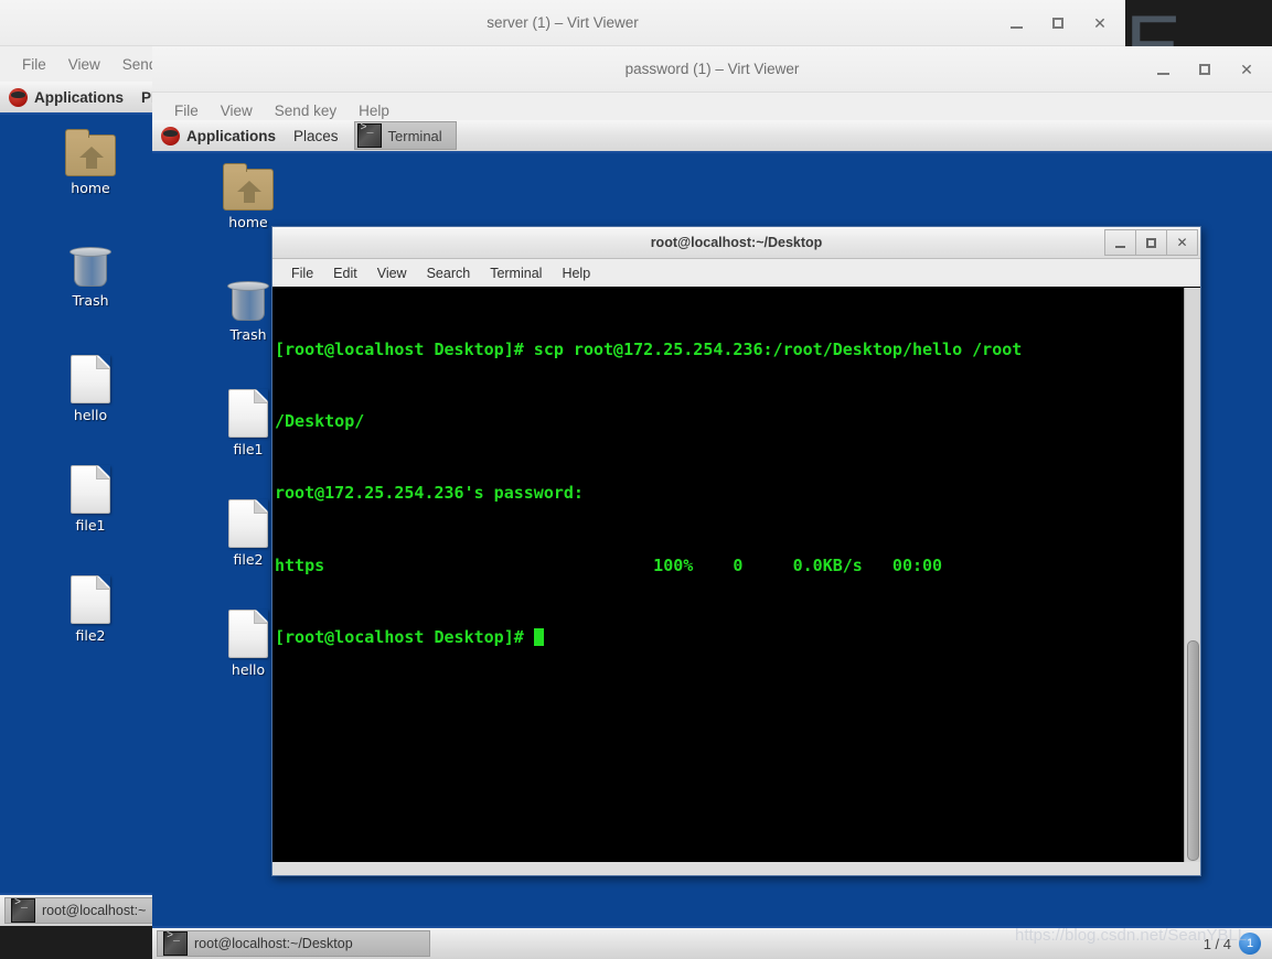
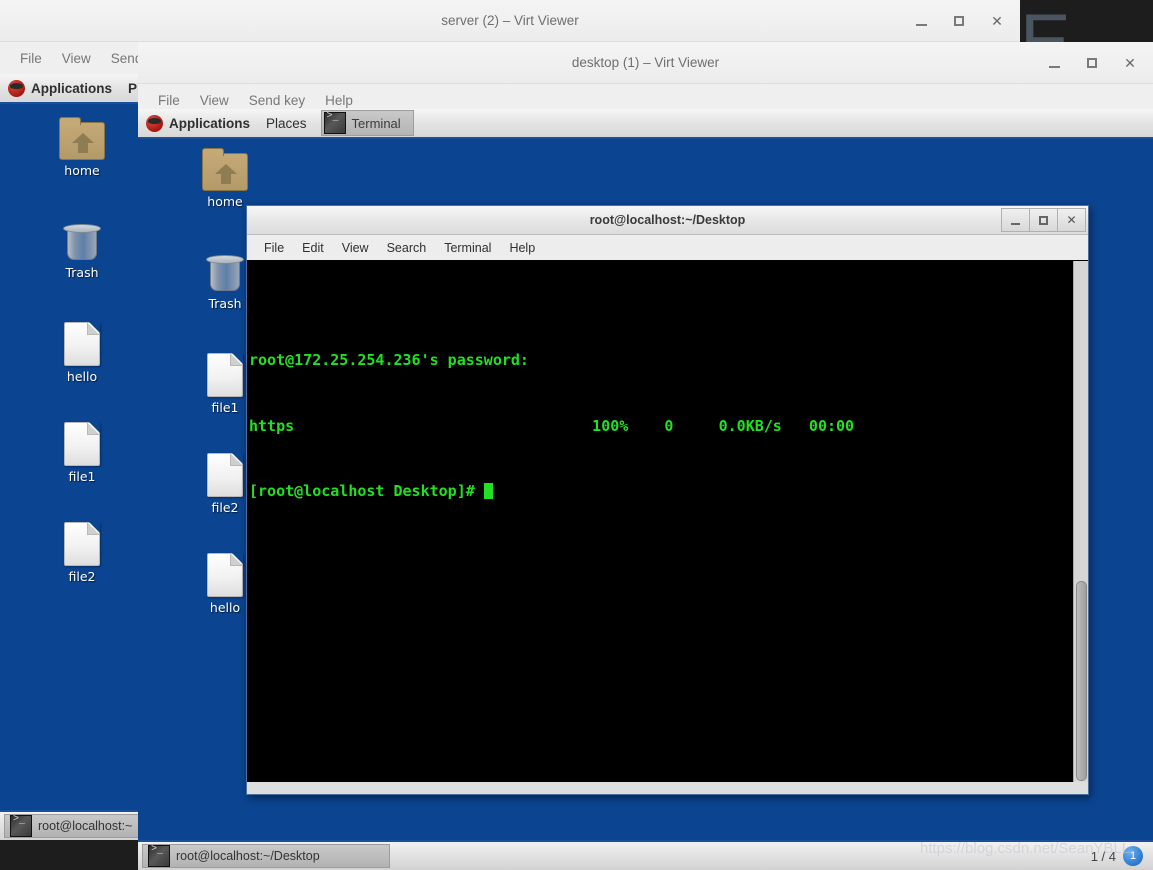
- server (1) – Virt Viewer
+ server (2) – Virt Viewer
  ✕
  File
  View
  Applications
  home
  Trash
  hello
  file1
  file2
  root@localhost:~
- password (1) – Virt Viewer
+ desktop (1) – Virt Viewer
  ✕
  File
  View
  Send key
  Help
  Applications
  Places
  Terminal
  home
  Trash
  file1
  file2
  hello
  root@localhost:~/Desktop
  ✕
  File
  Edit
  View
  Search
  Terminal
  Help
- [root@localhost Desktop]# scp root@172.25.254.236:/root/Desktop/hello /root
- /Desktop/
  root@172.25.254.236's password:
  https 100% 0 0.0KB/s 00:00
  [root@localhost Desktop]#
  root@localhost:~/Desktop
  1 / 4
  1
  https://blog.csdn.net/SeanYBLL
